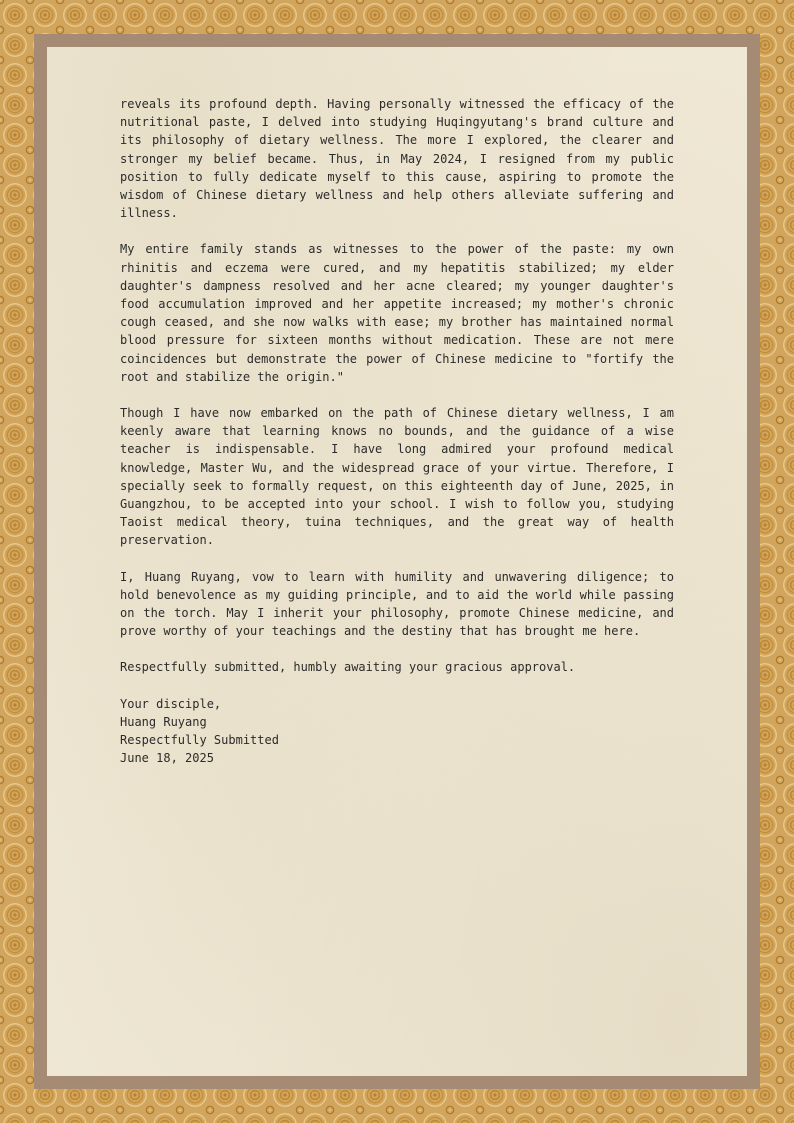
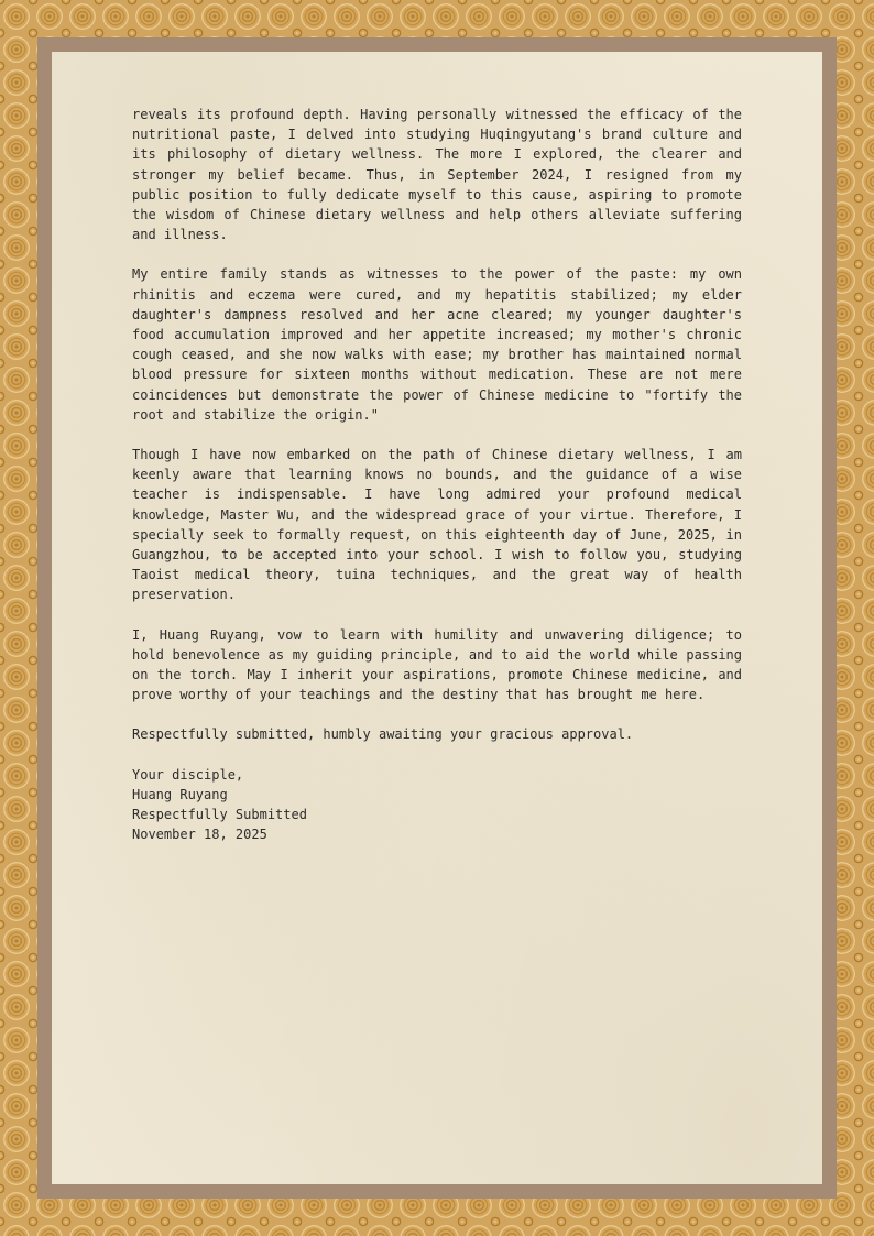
- reveals its profound depth. Having personally witnessed the efficacy of the nutritional paste, I delved into studying Huqingyutang's brand culture and its philosophy of dietary wellness. The more I explored, the clearer and stronger my belief became. Thus, in May 2024, I resigned from my public position to fully dedicate myself to this cause, aspiring to promote the wisdom of Chinese dietary wellness and help others alleviate suffering and illness.
+ reveals its profound depth. Having personally witnessed the efficacy of the nutritional paste, I delved into studying Huqingyutang's brand culture and its philosophy of dietary wellness. The more I explored, the clearer and stronger my belief became. Thus, in September 2024, I resigned from my public position to fully dedicate myself to this cause, aspiring to promote the wisdom of Chinese dietary wellness and help others alleviate suffering and illness.
  My entire family stands as witnesses to the power of the paste: my own rhinitis and eczema were cured, and my hepatitis stabilized; my elder daughter's dampness resolved and her acne cleared; my younger daughter's food accumulation improved and her appetite increased; my mother's chronic cough ceased, and she now walks with ease; my brother has maintained normal blood pressure for sixteen months without medication. These are not mere coincidences but demonstrate the power of Chinese medicine to "fortify the root and stabilize the origin."
  Though I have now embarked on the path of Chinese dietary wellness, I am keenly aware that learning knows no bounds, and the guidance of a wise teacher is indispensable. I have long admired your profound medical knowledge, Master Wu, and the widespread grace of your virtue. Therefore, I specially seek to formally request, on this eighteenth day of June, 2025, in Guangzhou, to be accepted into your school. I wish to follow you, studying Taoist medical theory, tuina techniques, and the great way of health preservation.
- I, Huang Ruyang, vow to learn with humility and unwavering diligence; to hold benevolence as my guiding principle, and to aid the world while passing on the torch. May I inherit your philosophy, promote Chinese medicine, and prove worthy of your teachings and the destiny that has brought me here.
+ I, Huang Ruyang, vow to learn with humility and unwavering diligence; to hold benevolence as my guiding principle, and to aid the world while passing on the torch. May I inherit your aspirations, promote Chinese medicine, and prove worthy of your teachings and the destiny that has brought me here.
  Respectfully submitted, humbly awaiting your gracious approval.
  Your disciple,
  Huang Ruyang
  Respectfully Submitted
- June 18, 2025
+ November 18, 2025
